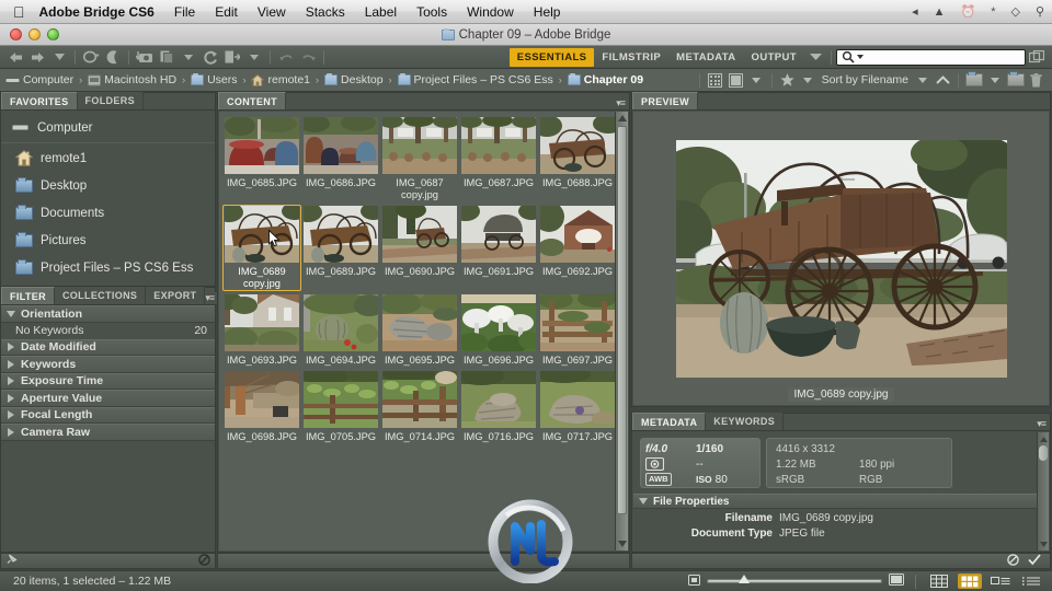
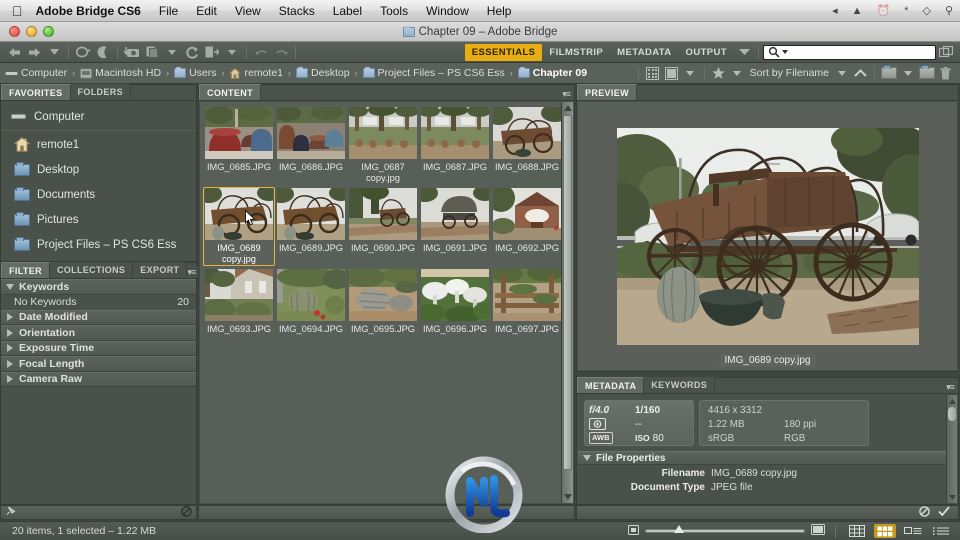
  
  Adobe Bridge CS6
  File
  Edit
  View
  Stacks
  Label
  Tools
  Window
  Help
  ◂
  ▲
  ⏰
  *
  ◇
  ⚲
  Chapter 09 – Adobe Bridge
  ESSENTIALS
  FILMSTRIP
  METADATA
  OUTPUT
  Computer
  ›
  Macintosh HD
  ›
  Users
  ›
  remote1
  ›
  Desktop
  ›
  Project Files – PS CS6 Ess
  ›
  Chapter 09
  Sort by Filename
  FAVORITES
  FOLDERS
  Computer
  remote1
  Desktop
  Documents
  Pictures
  Project Files – PS CS6 Ess
  FILTER
  COLLECTIONS
  EXPORT
  ▾≡
- Orientation
+ Keywords
  No Keywords
  20
  Date Modified
- Keywords
+ Orientation
  Exposure Time
- Aperture Value
  Focal Length
  Camera Raw
  CONTENT
  ▾≡
  IMG_0685.JPG
  IMG_0686.JPG
  IMG_0687 copy.jpg
  IMG_0687.JPG
  IMG_0688.JPG
  IMG_0689 copy.jpg
  IMG_0689.JPG
  IMG_0690.JPG
  IMG_0691.JPG
  IMG_0692.JPG
  IMG_0693.JPG
  IMG_0694.JPG
  IMG_0695.JPG
  IMG_0696.JPG
  IMG_0697.JPG
- IMG_0698.JPG
- IMG_0705.JPG
- IMG_0714.JPG
- IMG_0716.JPG
- IMG_0717.JPG
  PREVIEW
  IMG_0689 copy.jpg
  METADATA
  KEYWORDS
  ▾≡
  f/4.0
  1/160
  --
  AWB
  ISO
  80
  4416 x 3312
  1.22 MB
  180 ppi
  sRGB
  RGB
  File Properties
  Filename
  IMG_0689 copy.jpg
  Document Type
  JPEG file
  20 items, 1 selected – 1.22 MB
